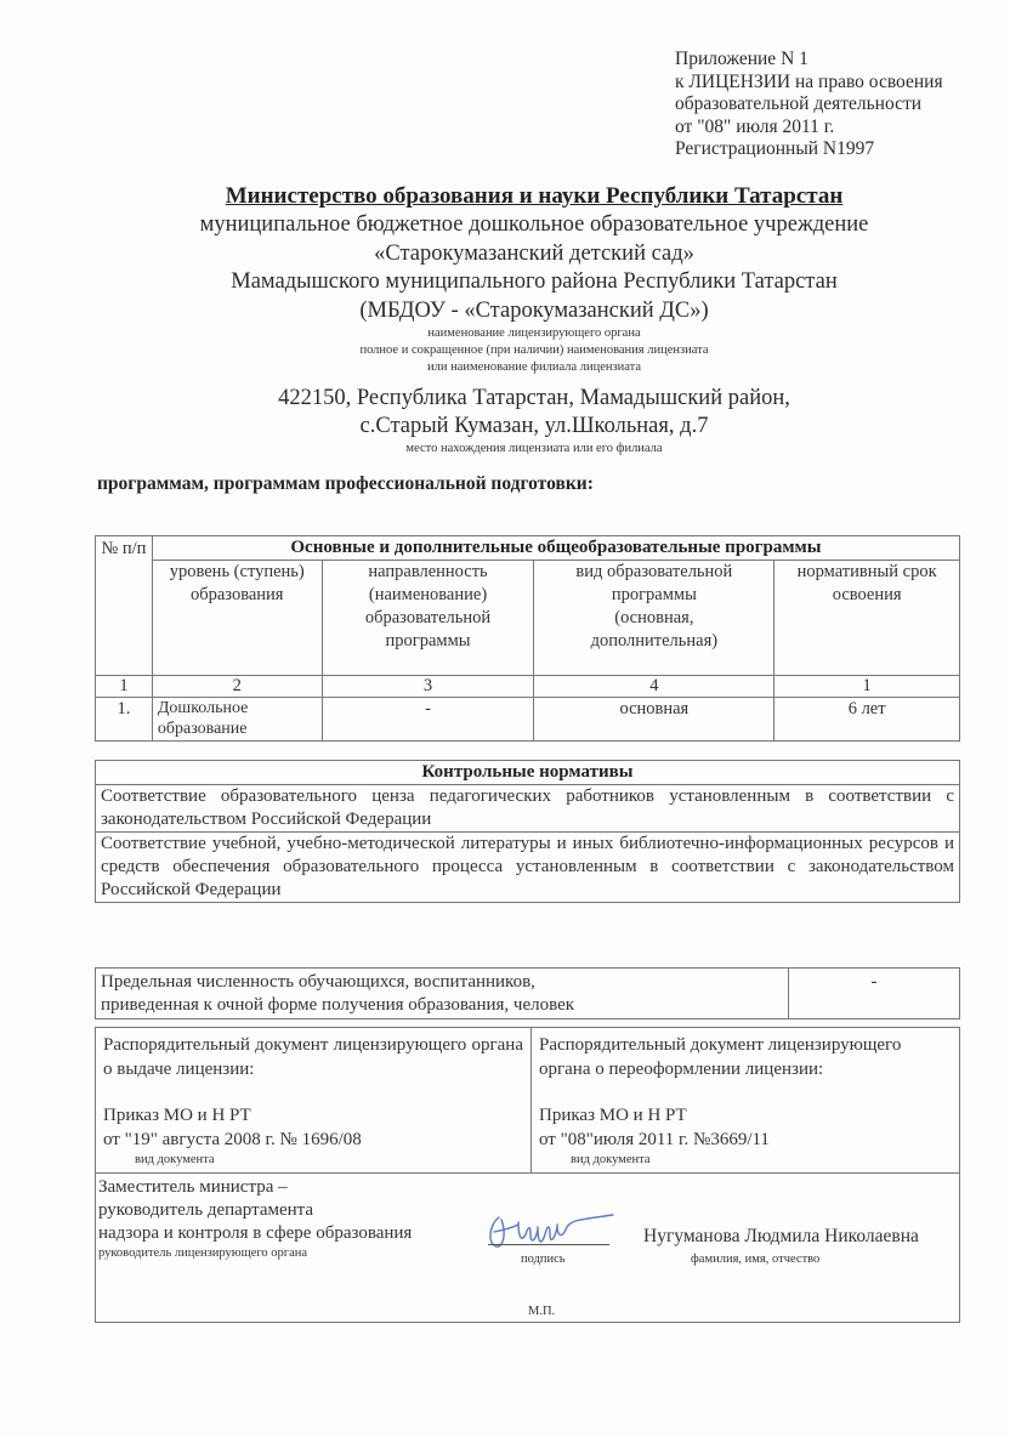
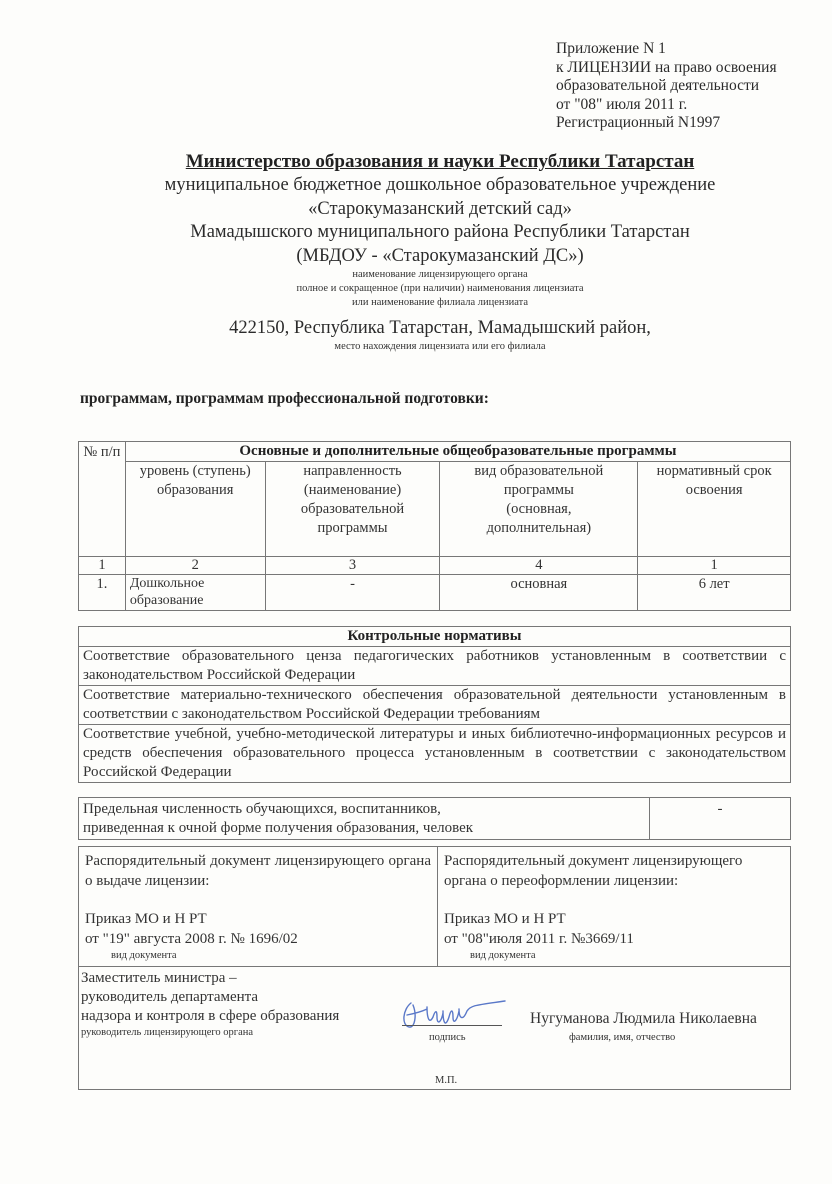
  Приложение N 1
  к ЛИЦЕНЗИИ на право освоения
  образовательной деятельности
  от "08" июля 2011 г.
  Регистрационный N1997
  Министерство образования и науки Республики Татарстан
  муниципальное бюджетное дошкольное образовательное учреждение
  «Старокумазанский детский сад»
  Мамадышского муниципального района Республики Татарстан
  (МБДОУ - «Старокумазанский ДС»)
  наименование лицензирующего органа
  полное и сокращенное (при наличии) наименования лицензиата
  или наименование филиала лицензиата
  422150, Республика Татарстан, Мамадышский район,
- с.Старый Кумазан, ул.Школьная, д.7
  место нахождения лицензиата или его филиала
  программам, программам профессиональной подготовки:
  № п/п	Основные и дополнительные общеобразовательные программы
  уровень (ступень) образования	направленность (наименование) образовательной программы	вид образовательной программы (основная, дополнительная)	нормативный срок освоения
  1	2	3	4	1
  1.	Дошкольное образование	-	основная	6 лет
  Контрольные нормативы
  Соответствие образовательного ценза педагогических работников установленным в соответствии с законодательством Российской Федерации
+ Соответствие материально-технического обеспечения образовательной деятельности установленным в соответствии с законодательством Российской Федерации требованиям
  Соответствие учебной, учебно-методической литературы и иных библиотечно-информационных ресурсов и средств обеспечения образовательного процесса установленным в соответствии с законодательством Российской Федерации
  Предельная численность обучающихся, воспитанников, приведенная к очной форме получения образования, человек	-
- Распорядительный документ лицензирующего органа о выдаче лицензии: Приказ МО и Н РТ от "19" августа 2008 г. № 1696/08 вид документа	Распорядительный документ лицензирующего органа о переоформлении лицензии: Приказ МО и Н РТ от "08"июля 2011 г. №3669/11 вид документа
+ Распорядительный документ лицензирующего органа о выдаче лицензии: Приказ МО и Н РТ от "19" августа 2008 г. № 1696/02 вид документа	Распорядительный документ лицензирующего органа о переоформлении лицензии: Приказ МО и Н РТ от "08"июля 2011 г. №3669/11 вид документа
  Заместитель министра – руководитель департамента надзора и контроля в сфере образования руководитель лицензирующего органа подпись Нугуманова Людмила Николаевна фамилия, имя, отчество М.П.
